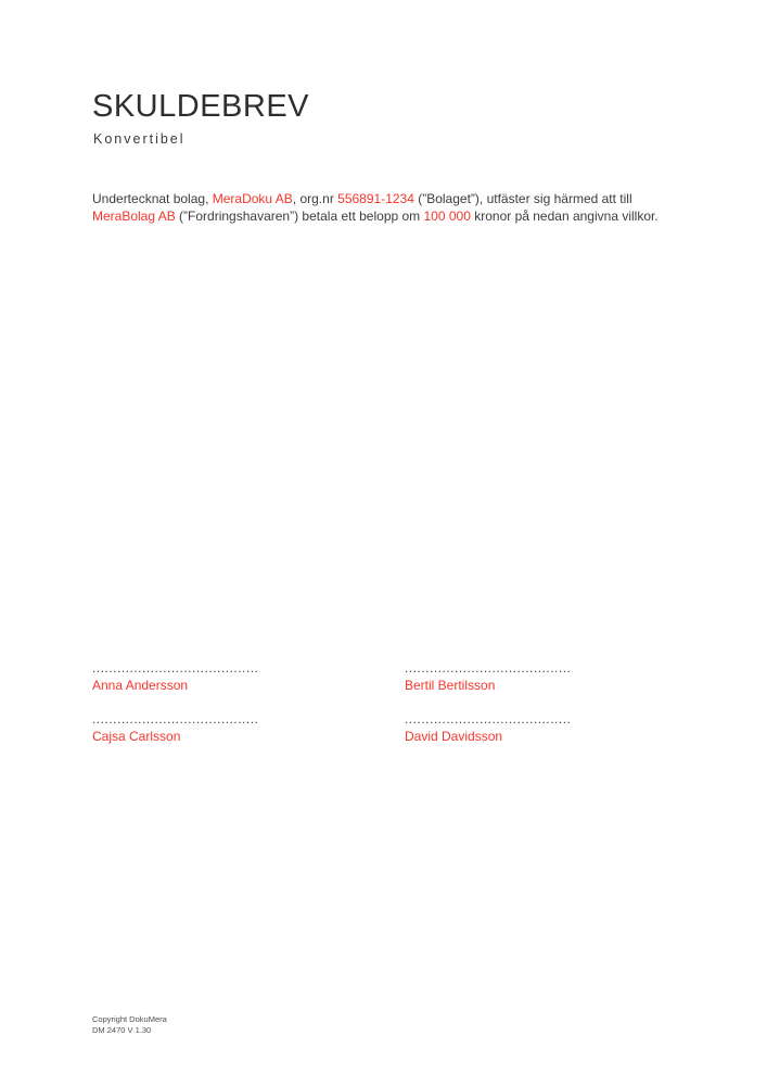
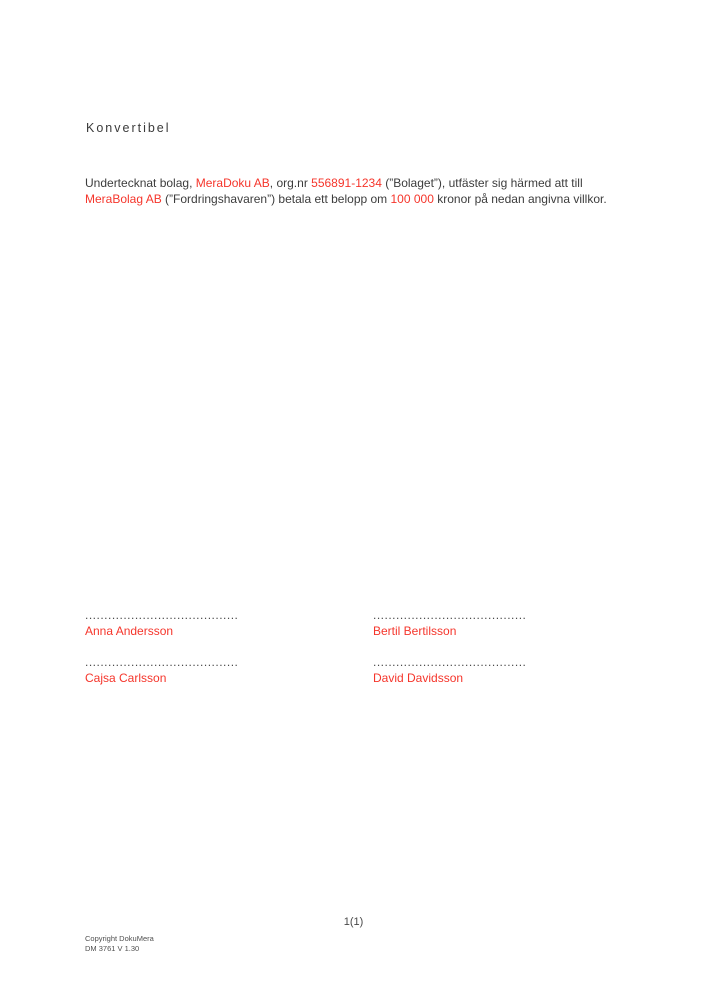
- SKULDEBREV
  Konvertibel
  Undertecknat bolag, MeraDoku AB, org.nr 556891-1234 (”Bolaget”), utfäster sig härmed att till MeraBolag AB (”Fordringshavaren”) betala ett belopp om 100 000 kronor på nedan angivna villkor.
  Anna Andersson
  Bertil Bertilsson
  Cajsa Carlsson
  David Davidsson
+ 1(1)
  Copyright DokuMera
- DM 2470 V 1.30
+ DM 3761 V 1.30
